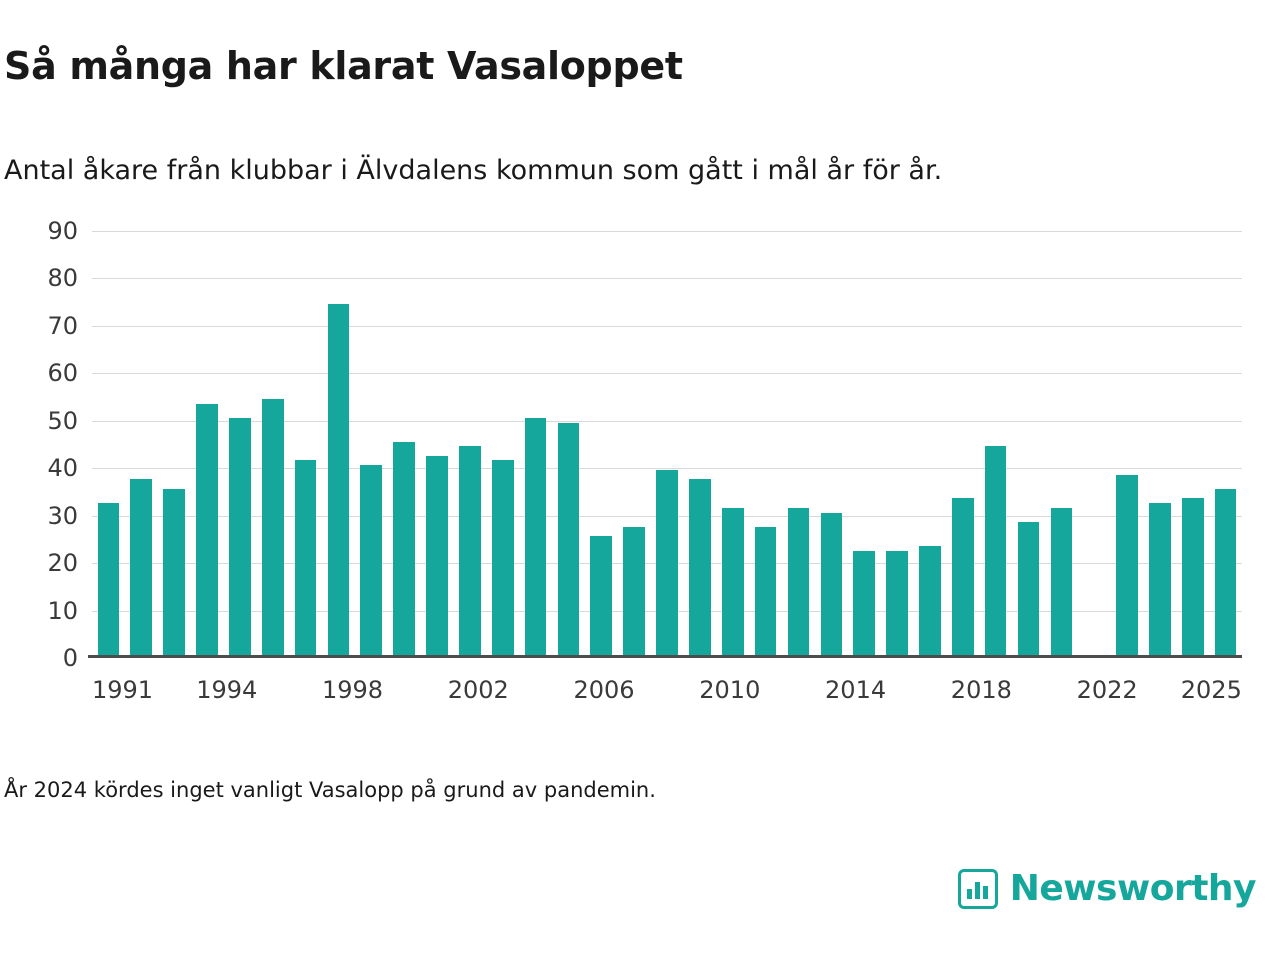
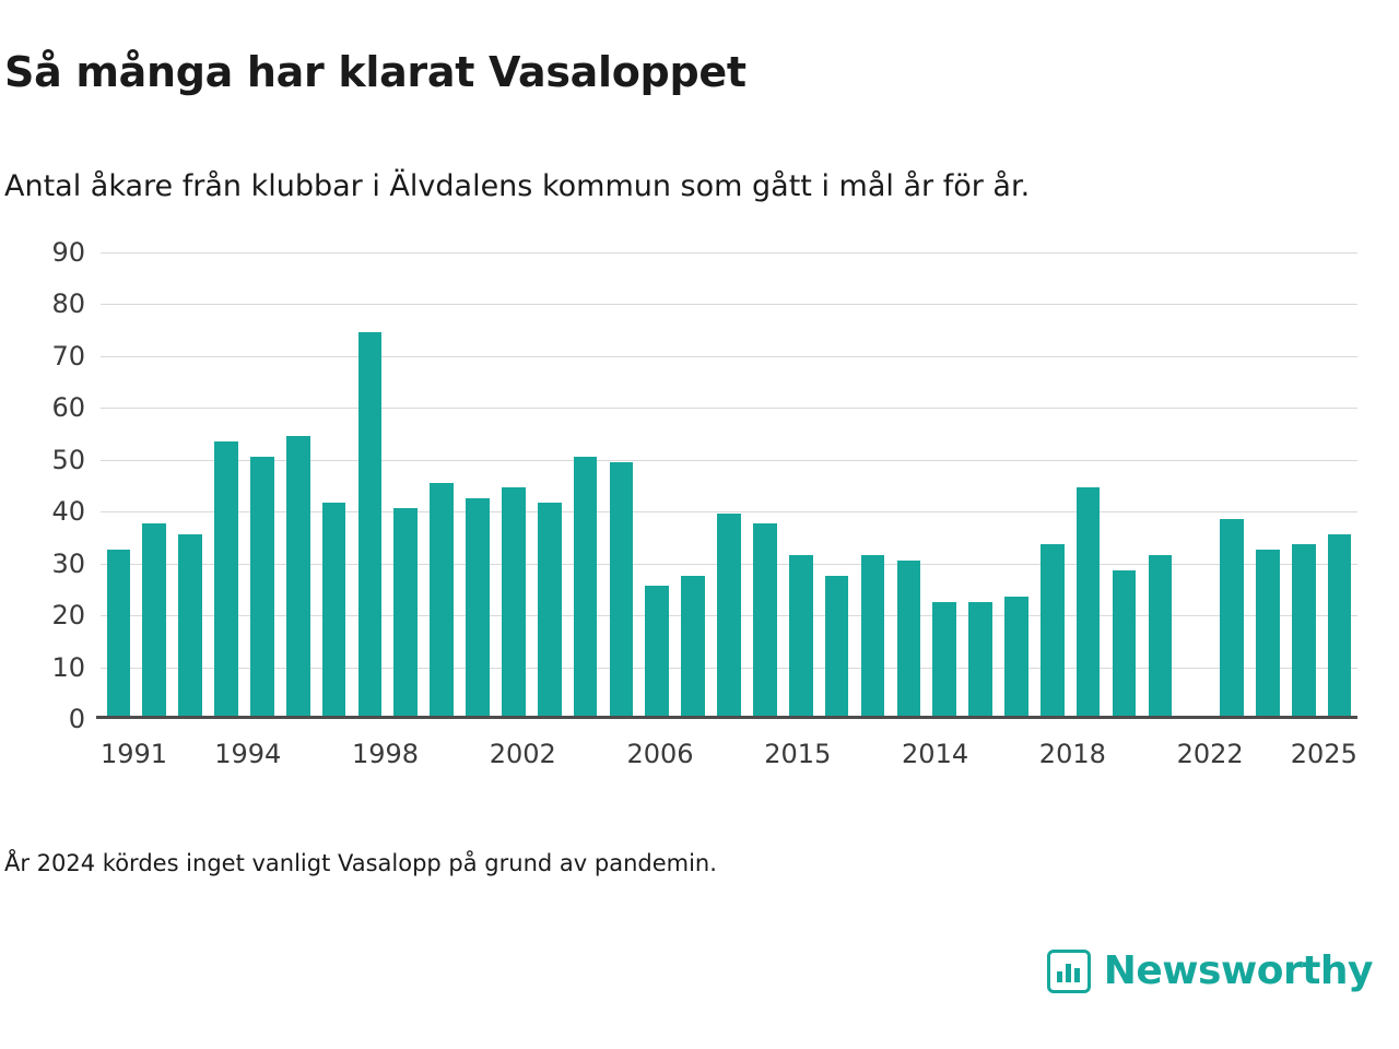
  Så många har klarat Vasaloppet
  Antal åkare från klubbar i Älvdalens kommun som gått i mål år för år.
  0
  10
  20
  30
  40
  50
  60
  70
  80
  90
  1991
  1994
  1998
  2002
  2006
- 2010
+ 2015
  2014
  2018
  2022
  2025
  År 2024 kördes inget vanligt Vasalopp på grund av pandemin.
  Newsworthy
